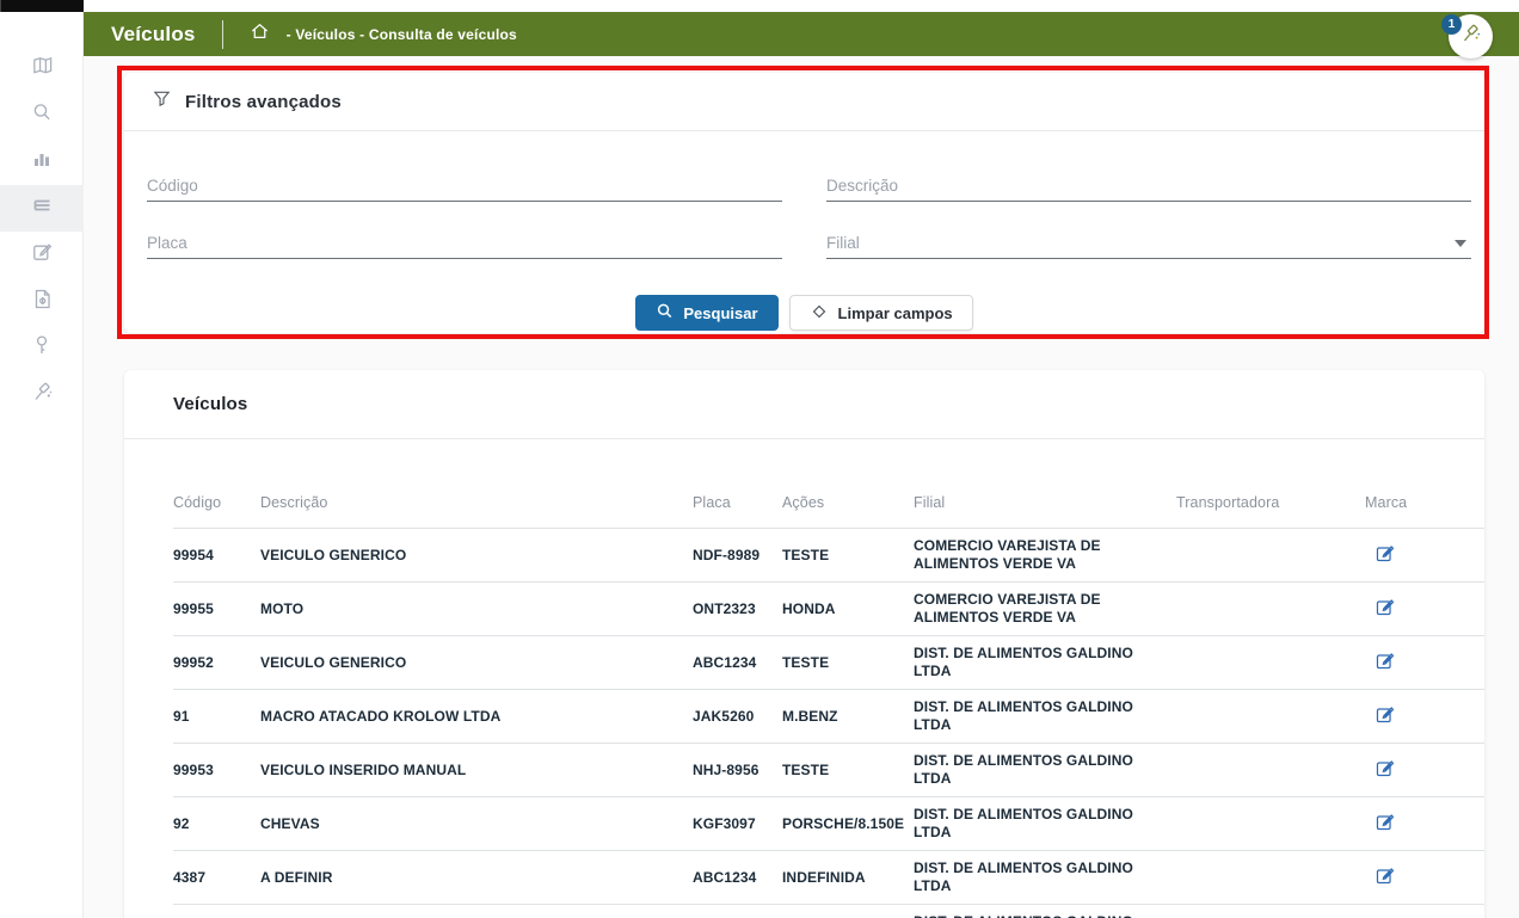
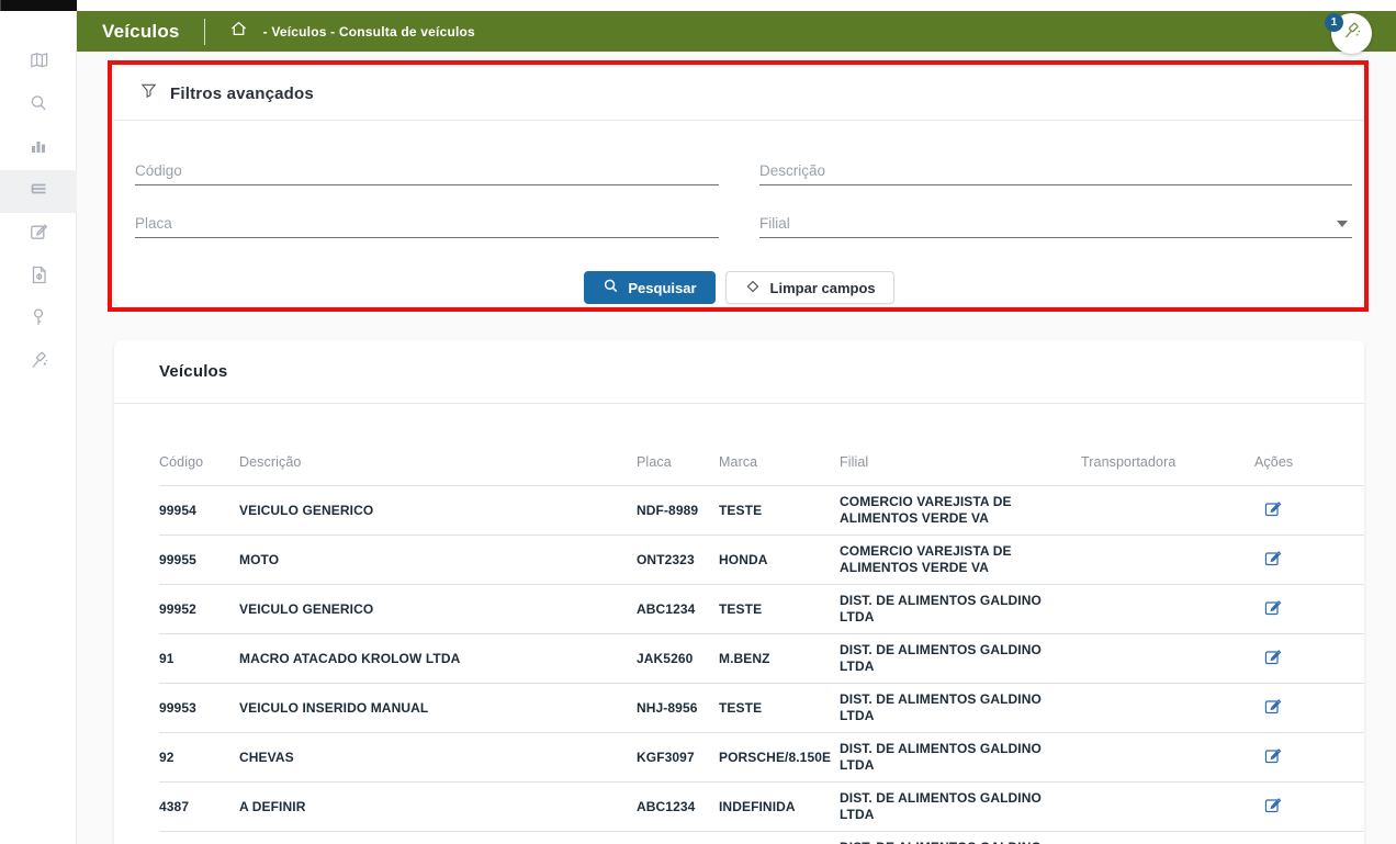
  Veículos
  - Veículos - Consulta de veículos
  1
  Filtros avançados
  Código
  Descrição
  Placa
  Filial
  Pesquisar
  Limpar campos
  Veículos
  Código
  Descrição
  Placa
- Ações
+ Marca
  Filial
  Transportadora
- Marca
+ Ações
  99954
  VEICULO GENERICO
  NDF-8989
  TESTE
  COMERCIO VAREJISTA DE ALIMENTOS VERDE VA
  99955
  MOTO
  ONT2323
  HONDA
  COMERCIO VAREJISTA DE ALIMENTOS VERDE VA
  99952
  VEICULO GENERICO
  ABC1234
  TESTE
  DIST. DE ALIMENTOS GALDINO LTDA
  91
  MACRO ATACADO KROLOW LTDA
  JAK5260
  M.BENZ
  DIST. DE ALIMENTOS GALDINO LTDA
  99953
  VEICULO INSERIDO MANUAL
  NHJ-8956
  TESTE
  DIST. DE ALIMENTOS GALDINO LTDA
  92
  CHEVAS
  KGF3097
  PORSCHE/8.150E
  DIST. DE ALIMENTOS GALDINO LTDA
  4387
  A DEFINIR
  ABC1234
  INDEFINIDA
  DIST. DE ALIMENTOS GALDINO LTDA
